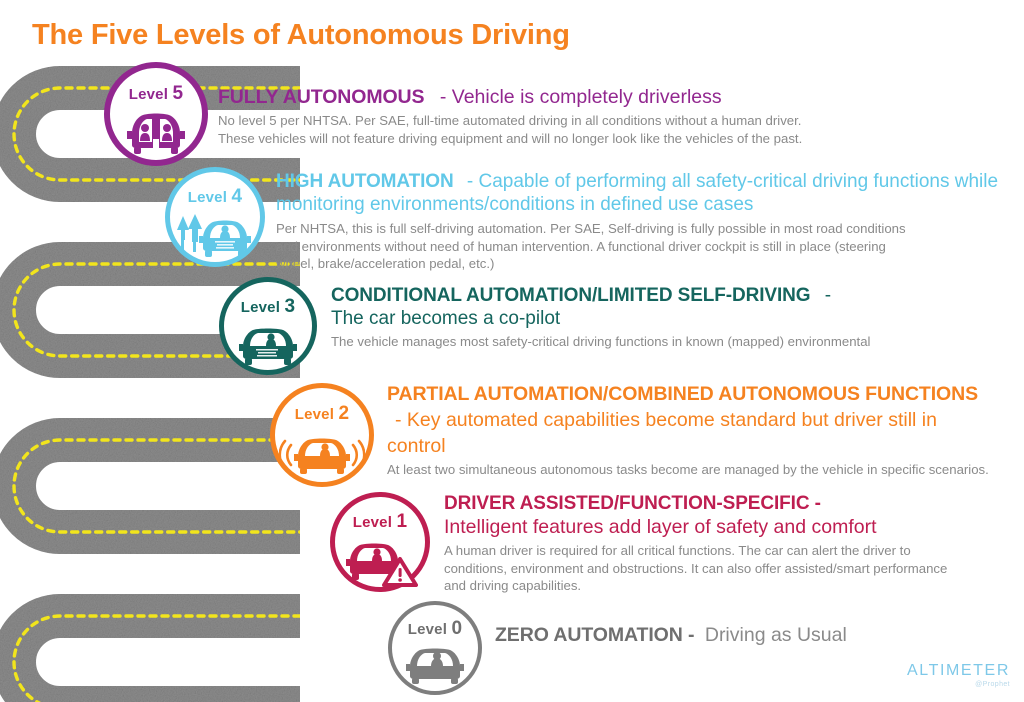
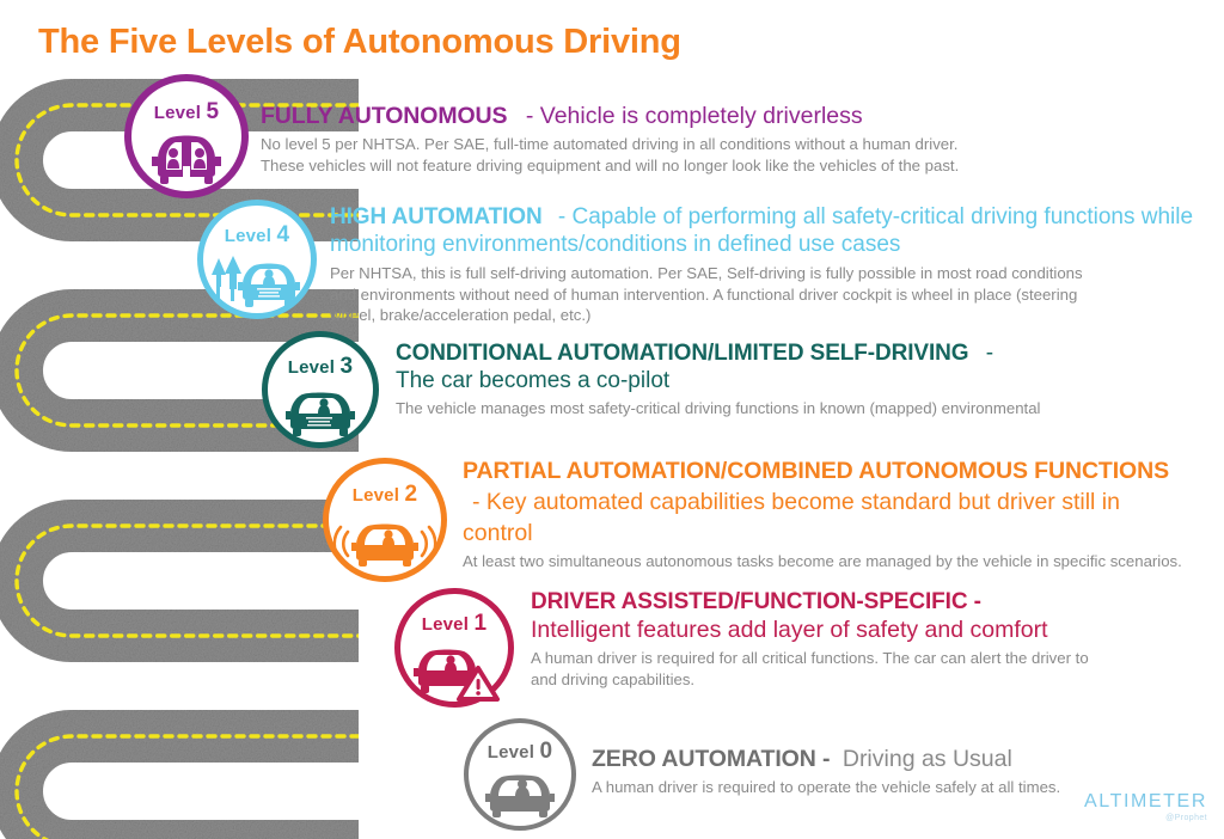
  The Five Levels of Autonomous Driving
  Level 5
  FULLY AUTONOMOUS - Vehicle is completely driverless
  No level 5 per NHTSA. Per SAE, full-time automated driving in all conditions without a human driver.
  These vehicles will not feature driving equipment and will no longer look like the vehicles of the past.
  Level 4
  HIGH AUTOMATION - Capable of performing all safety-critical driving functions while monitoring environments/conditions in defined use cases
  Per NHTSA, this is full self-driving automation. Per SAE, Self-driving is fully possible in most road conditions
- and environments without need of human intervention. A functional driver cockpit is still in place (steering
+ and environments without need of human intervention. A functional driver cockpit is wheel in place (steering
  wheel, brake/acceleration pedal, etc.)
  Level 3
  CONDITIONAL AUTOMATION/LIMITED SELF-DRIVING -
  The car becomes a co-pilot
  The vehicle manages most safety-critical driving functions in known (mapped) environmental
  Level 2
  PARTIAL AUTOMATION/COMBINED AUTONOMOUS FUNCTIONS - Key automated capabilities become standard but driver still in control
  At least two simultaneous autonomous tasks become are managed by the vehicle in specific scenarios.
  Level 1
  DRIVER ASSISTED/FUNCTION-SPECIFIC -
  Intelligent features add layer of safety and comfort
  A human driver is required for all critical functions. The car can alert the driver to
- conditions, environment and obstructions. It can also offer assisted/smart performance
  and driving capabilities.
  Level 0
  ZERO AUTOMATION - Driving as Usual
+ A human driver is required to operate the vehicle safely at all times.
  ALTIMETER
